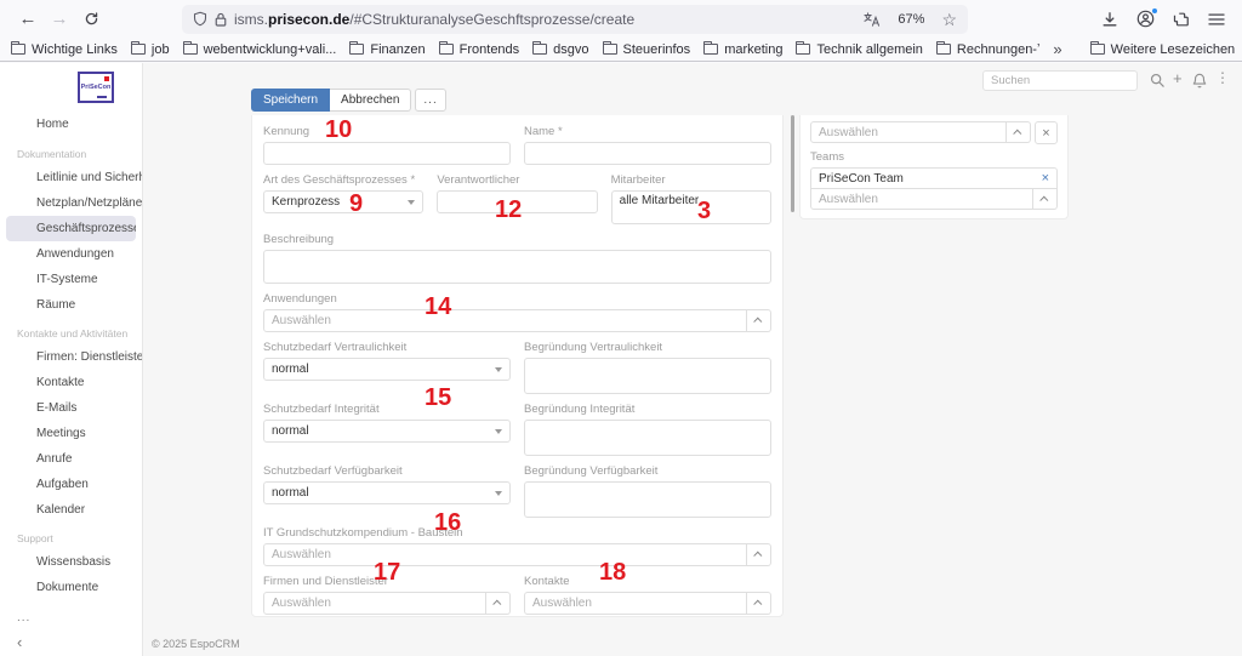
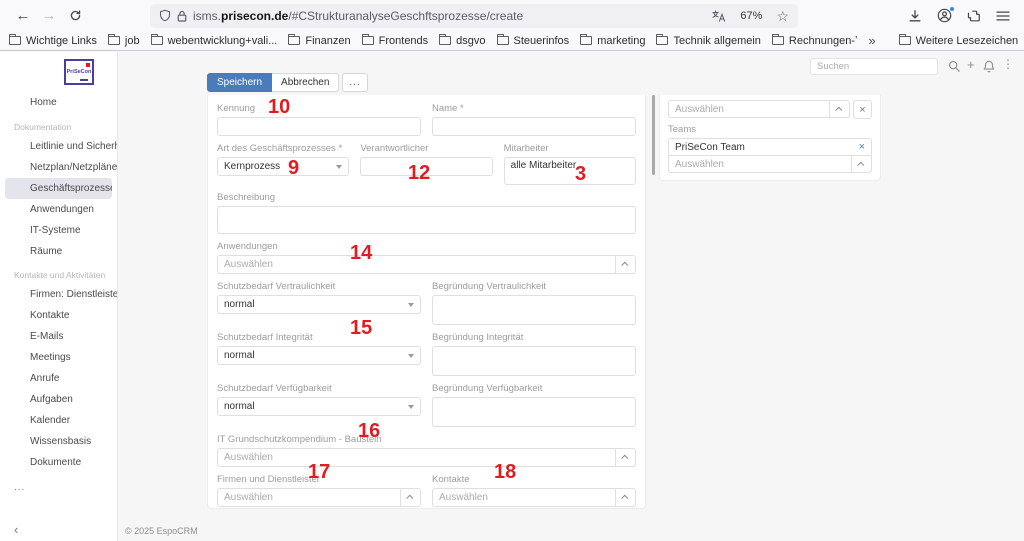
  ←
  →
  isms.prisecon.de/#CStrukturanalyseGeschftsprozesse/create
  67%
  ☆
  Wichtige Links
  job
  webentwicklung+vali...
  Finanzen
  Frontends
  dsgvo
  Steuerinfos
  marketing
  Technik allgemein
  Rechnungen-ʼ
  »
  Weitere Lesezeichen
  Home
  Dokumentation
  Leitlinie und Sicher
  Netzplan/Netzpläne
  Geschäftsprozess
  Anwendungen
  IT-Systeme
  Räume
  Kontakte und Aktivitäten
  Firmen: Dienstleiste
  Kontakte
  E-Mails
  Meetings
  Anrufe
  Aufgaben
  Kalender
- Support
  Wissensbasis
  Dokumente
  ...
  ‹
  Suchen
  +
  ⋮
  Speichern
  Abbrechen
  ...
  Kennung
  Name *
  Art des Geschäftsprozesses *
  Kernprozess
  Verantwortlicher
  Mitarbeiter
  alle Mitarbeiter
  Beschreibung
  Anwendungen
  Auswählen
  Schutzbedarf Vertraulichkeit
  normal
  Begründung Vertraulichkeit
  Schutzbedarf Integrität
  normal
  Begründung Integrität
  Schutzbedarf Verfügbarkeit
  normal
  Begründung Verfügbarkeit
  IT Grundschutzkompendium - Baustein
  Auswählen
  Firmen und Dienstleister
  Auswählen
  Kontakte
  Auswählen
  Auswählen
  ×
  Teams
  PriSeCon Team
  ×
  Auswählen
  10
  9
  12
  3
  14
  15
  16
  17
  18
  © 2025 EspoCRM
